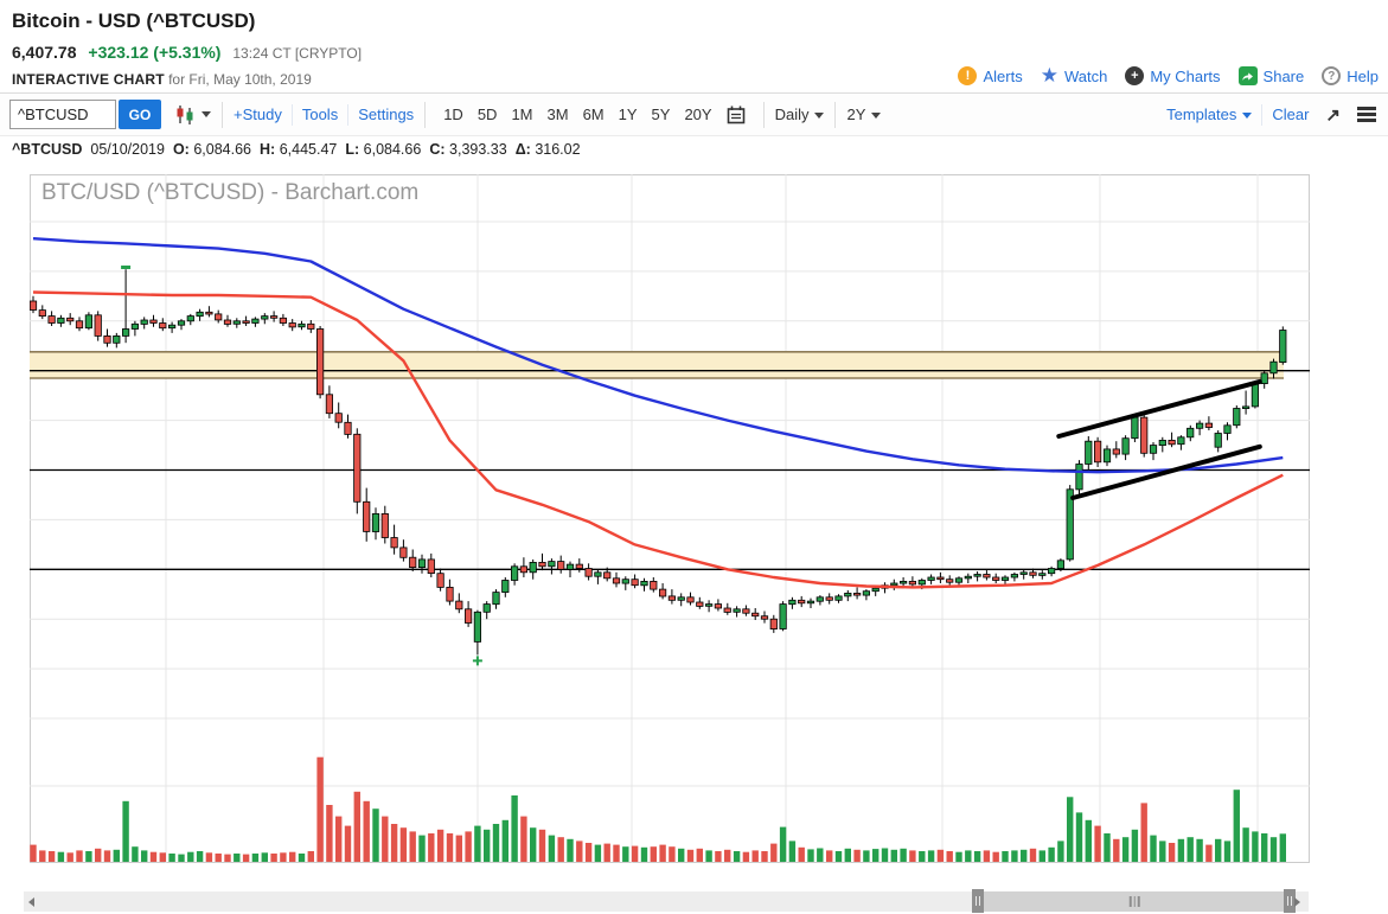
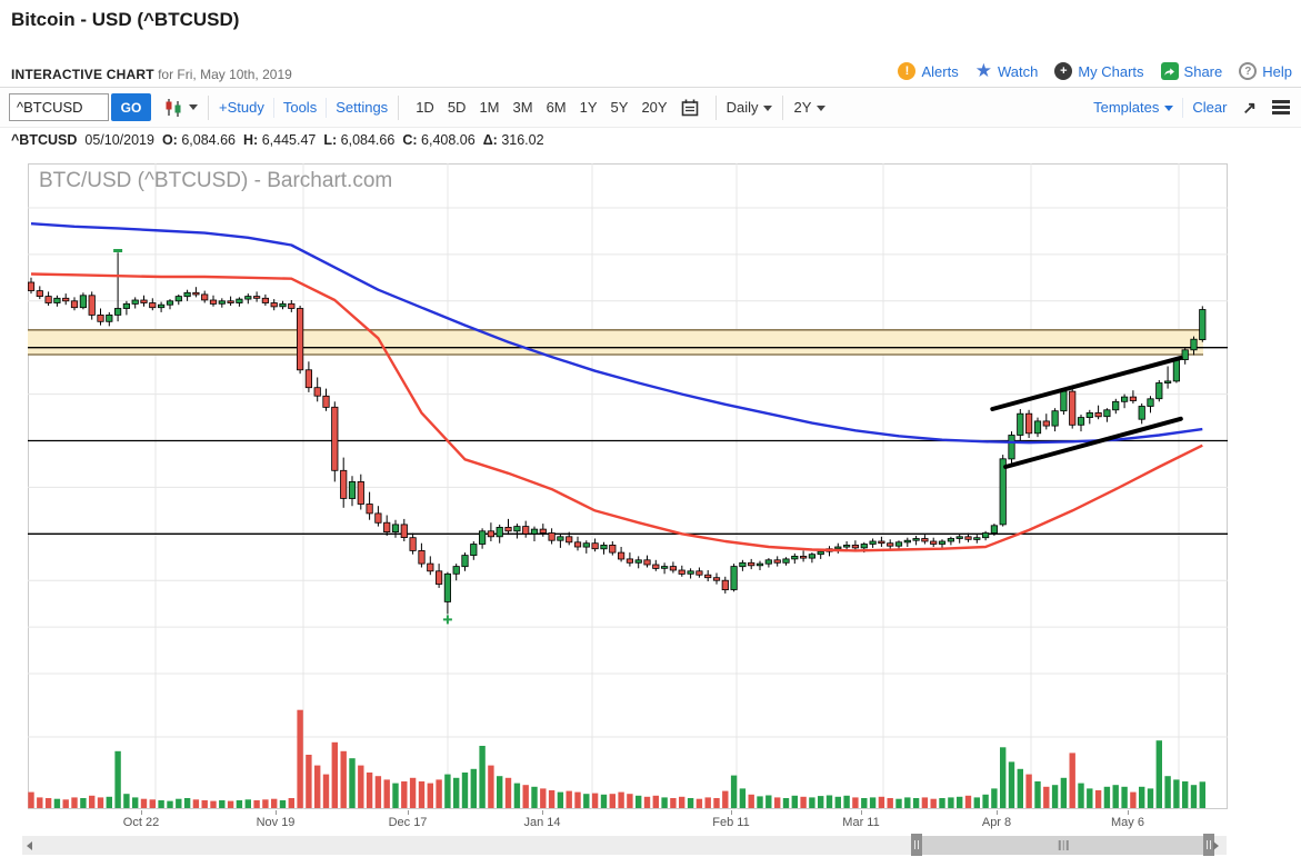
  Bitcoin - USD (^BTCUSD)
- 6,407.78 +323.12 (+5.31%) 13:24 CT [CRYPTO]
  INTERACTIVE CHART for Fri, May 10th, 2019
  !
  Alerts
  ★
  Watch
  +
  My Charts
  Share
  ?
  Help
  ^BTCUSD
  GO
  +Study
  Tools
  Settings
  1D
  5D
  1M
  3M
  6M
  1Y
  5Y
  20Y
  Daily
  2Y
  Templates
  Clear
  ↗
  ^BTCUSD
  05/10/2019
  O: 6,084.66
  H: 6,445.47
  L: 6,084.66
- C: 3,393.33
+ C: 6,408.06
  Δ: 316.02
  BTC/USD (^BTCUSD) - Barchart.com
+ Oct 22
+ Nov 19
+ Dec 17
+ Jan 14
+ Feb 11
+ Mar 11
+ Apr 8
+ May 6
